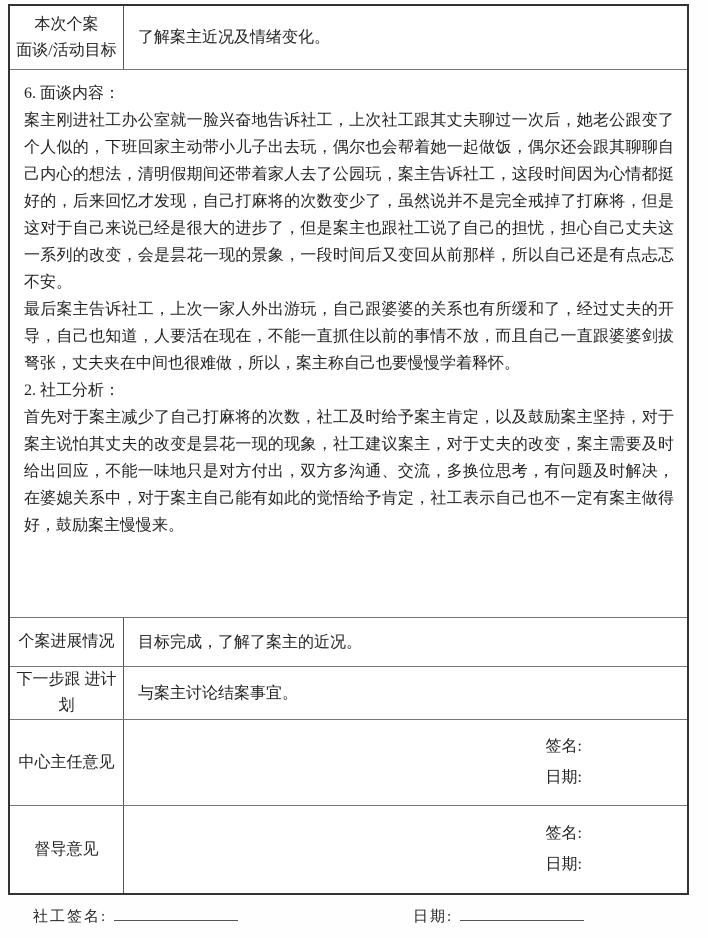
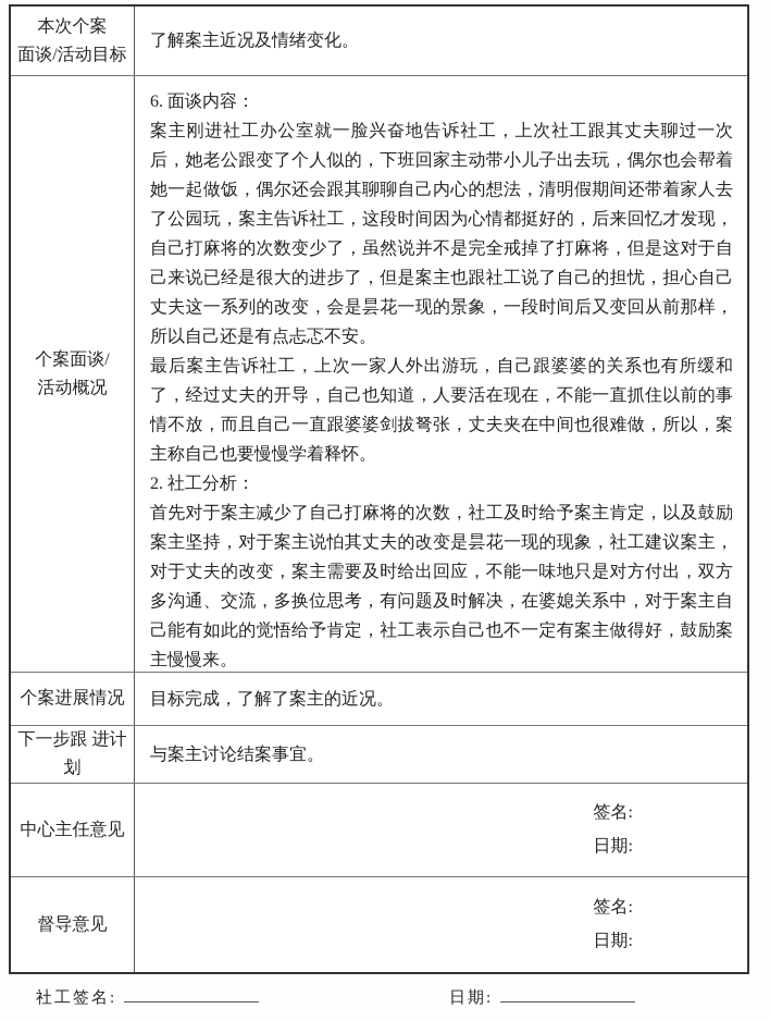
  本次个案
  面谈/活动目标
  了解案主近况及情绪变化。
+ 个案面谈/
+ 活动概况
  6. 面谈内容：
  案主刚进社工办公室就一脸兴奋地告诉社工，上次社工跟其丈夫聊过一次后，她老公跟变了个人似的，下班回家主动带小儿子出去玩，偶尔也会帮着她一起做饭，偶尔还会跟其聊聊自己内心的想法，清明假期间还带着家人去了公园玩，案主告诉社工，这段时间因为心情都挺好的，后来回忆才发现，自己打麻将的次数变少了，虽然说并不是完全戒掉了打麻将，但是这对于自己来说已经是很大的进步了，但是案主也跟社工说了自己的担忧，担心自己丈夫这一系列的改变，会是昙花一现的景象，一段时间后又变回从前那样，所以自己还是有点忐忑不安。
  最后案主告诉社工，上次一家人外出游玩，自己跟婆婆的关系也有所缓和了，经过丈夫的开导，自己也知道，人要活在现在，不能一直抓住以前的事情不放，而且自己一直跟婆婆剑拔弩张，丈夫夹在中间也很难做，所以，案主称自己也要慢慢学着释怀。
  2. 社工分析：
  首先对于案主减少了自己打麻将的次数，社工及时给予案主肯定，以及鼓励案主坚持，对于案主说怕其丈夫的改变是昙花一现的现象，社工建议案主，对于丈夫的改变，案主需要及时给出回应，不能一味地只是对方付出，双方多沟通、交流，多换位思考，有问题及时解决，在婆媳关系中，对于案主自己能有如此的觉悟给予肯定，社工表示自己也不一定有案主做得好，鼓励案主慢慢来。
  个案进展情况
  目标完成，了解了案主的近况。
  下一步跟 进计划
  与案主讨论结案事宜。
  中心主任意见
  签名:
  日期:
  督导意见
  签名:
  日期:
  社工签名:
  日期:
